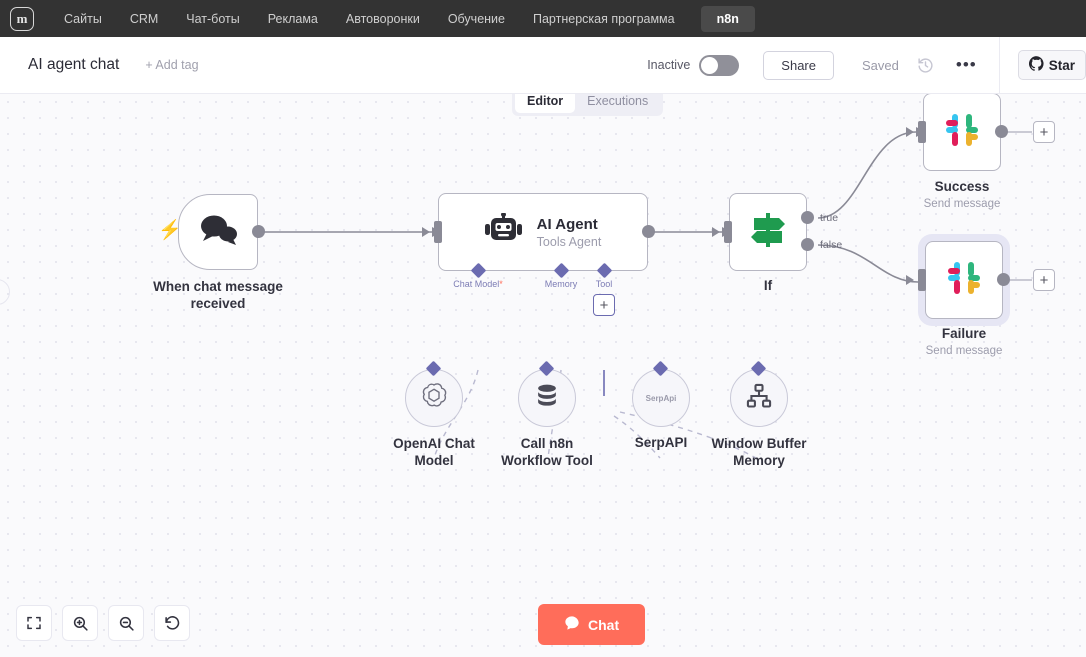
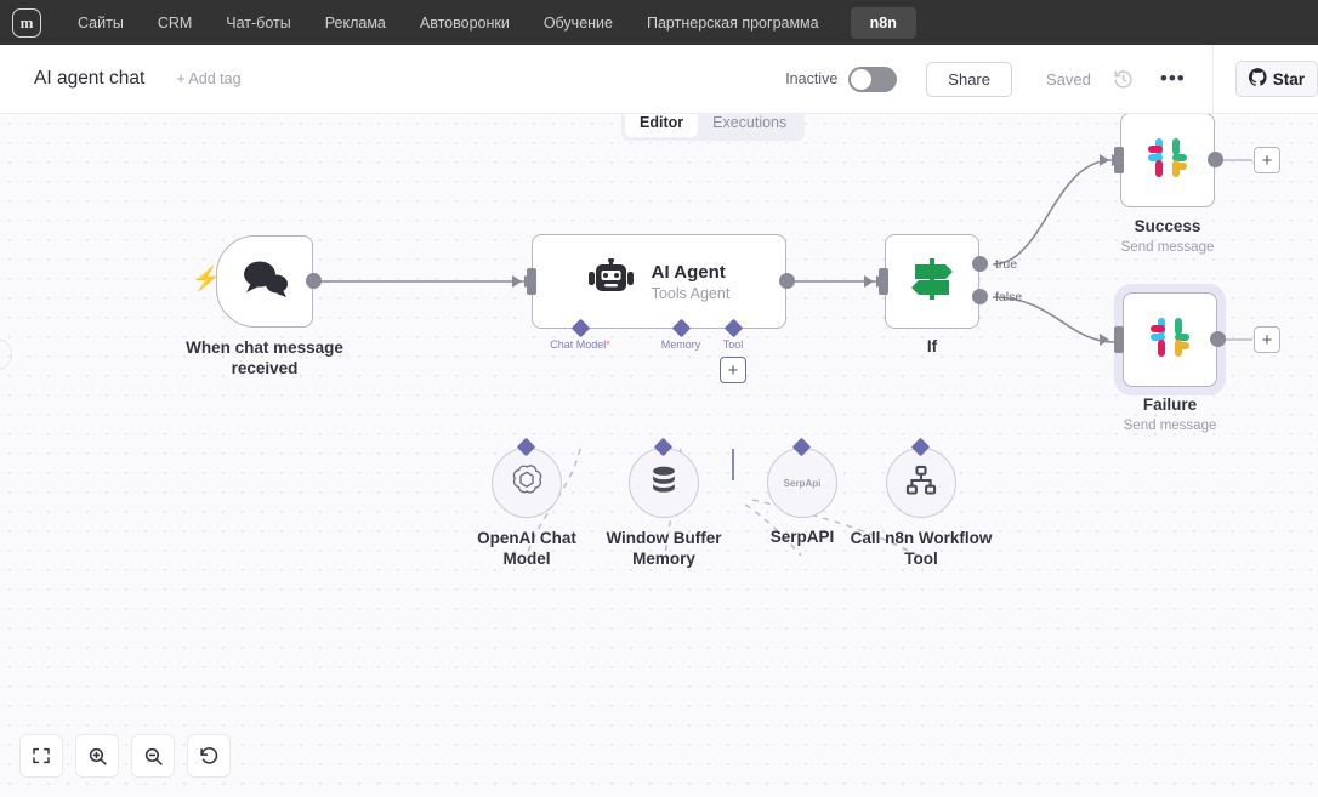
  m
  Сайты
  CRM
  Чат-боты
  Реклама
  Автоворонки
  Обучение
  Партнерская программа
  n8n
  AI agent chat
  + Add tag
  Inactive
  Share
  Saved
  •••
  Star
  Editor
  Executions
  ⚡
  When chat message received
  AI Agent
  Tools Agent
  Chat Model*
  Memory
  Tool
  +
  true
  false
  If
  Success
  Send message
  +
  Failure
  Send message
  +
  OpenAI Chat Model
- Call n8n Workflow Tool
+ Window Buffer Memory
  SerpApi
  SerpAPI
- Window Buffer Memory
+ Call n8n Workflow Tool
- Chat
